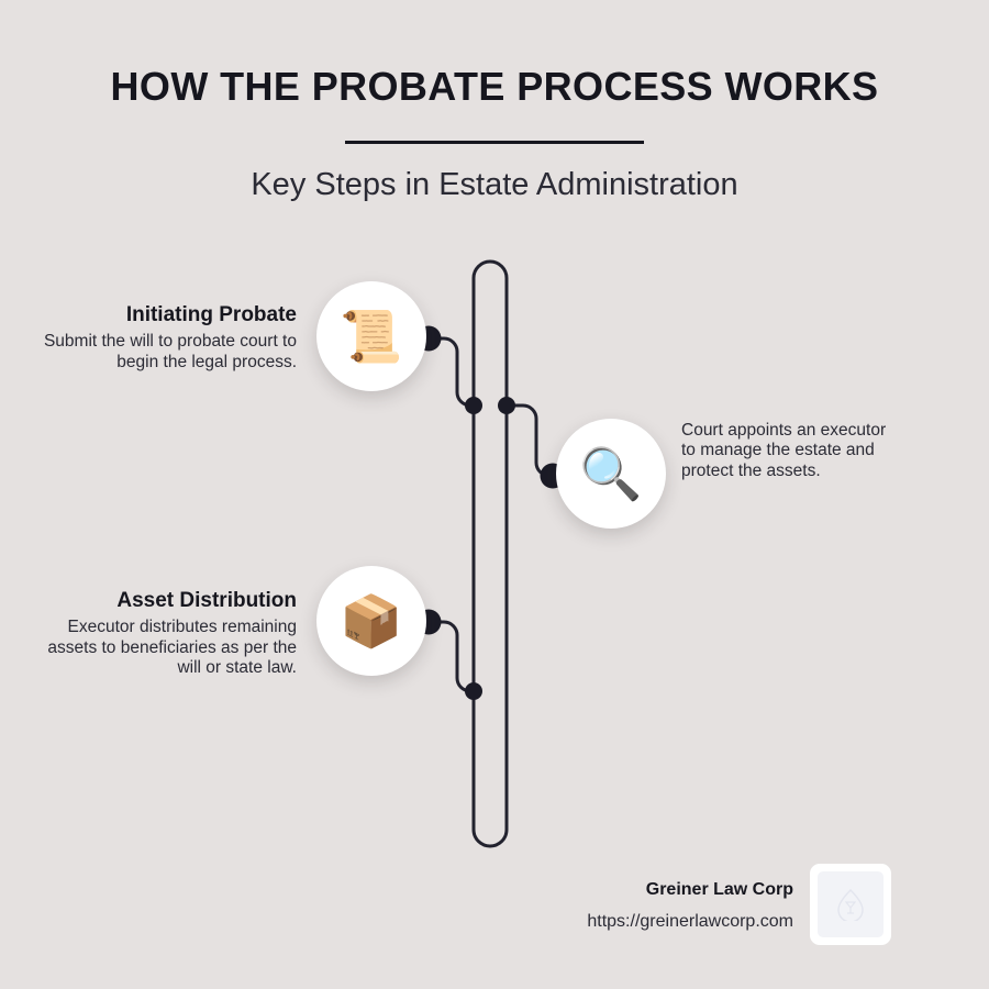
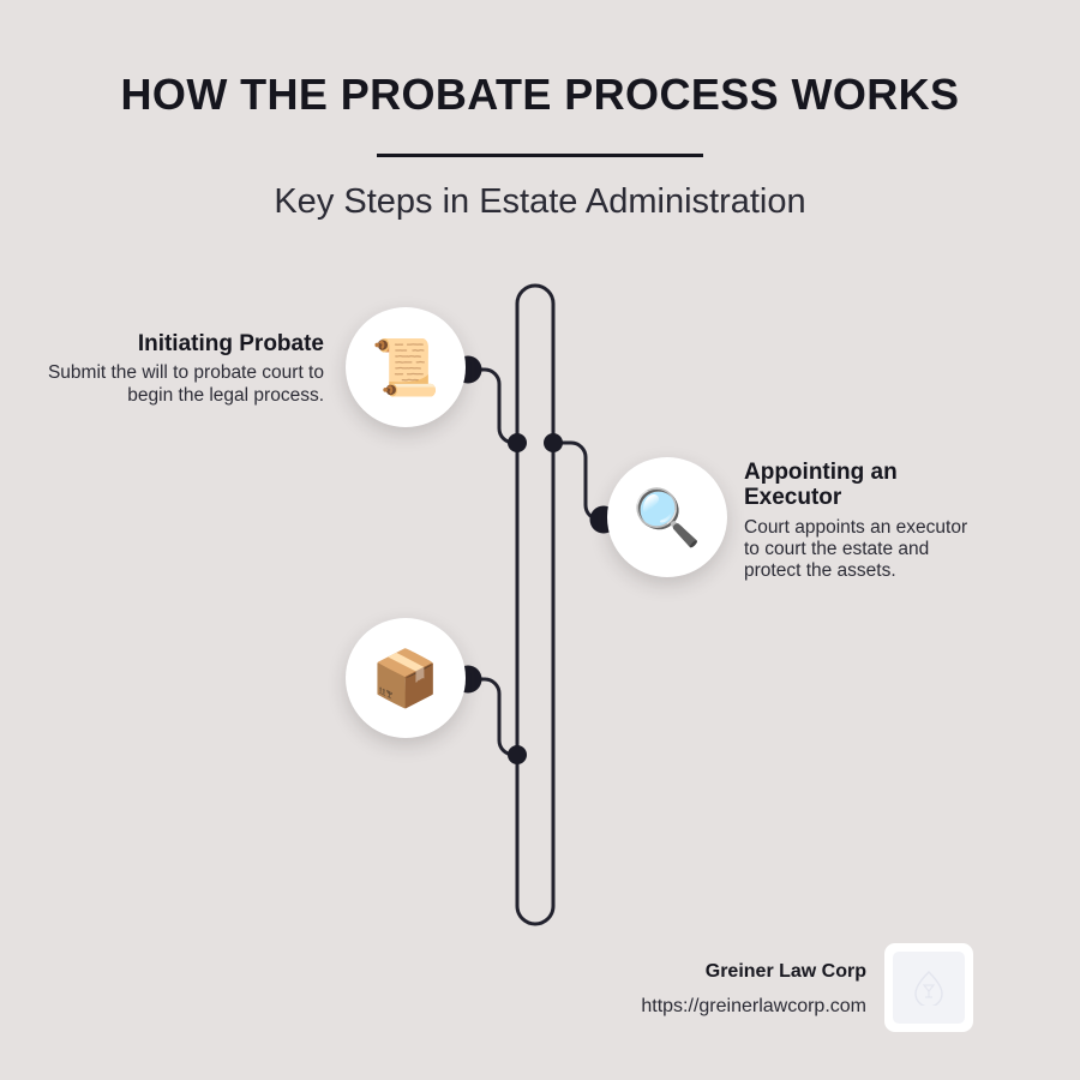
  HOW THE PROBATE PROCESS WORKS
  Key Steps in Estate Administration
  📜
  🔍
  📦
  Initiating Probate
  Submit the will to probate court to begin the legal process.
+ Appointing an Executor
- Court appoints an executor to manage the estate and protect the assets.
+ Court appoints an executor to court the estate and protect the assets.
- Asset Distribution
- Executor distributes remaining assets to beneficiaries as per the will or state law.
  Greiner Law Corp
  https://greinerlawcorp.com
